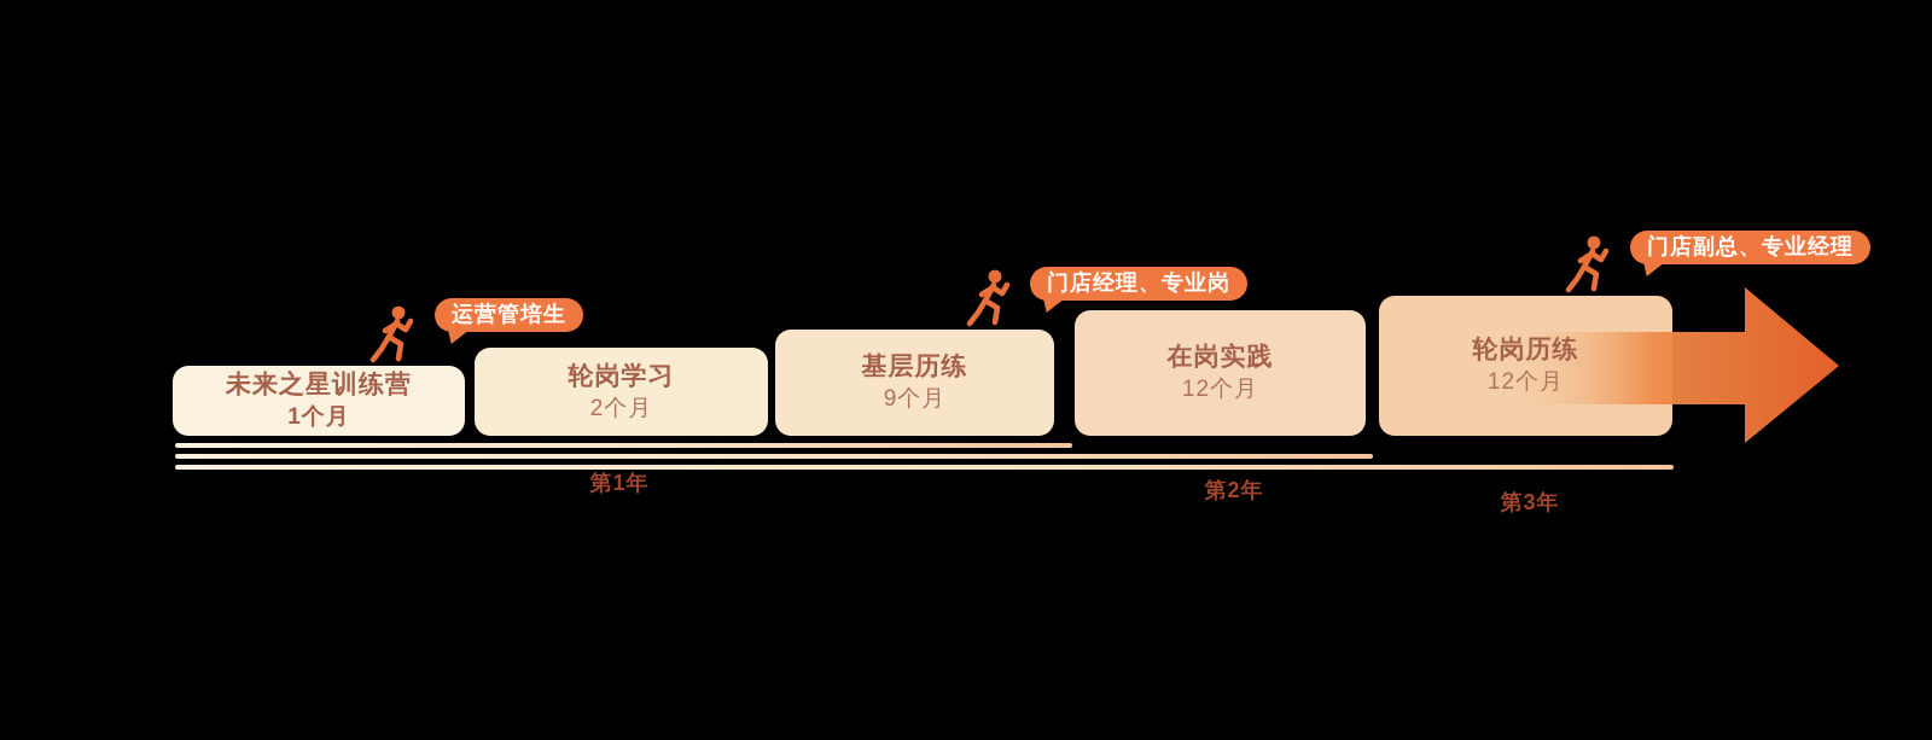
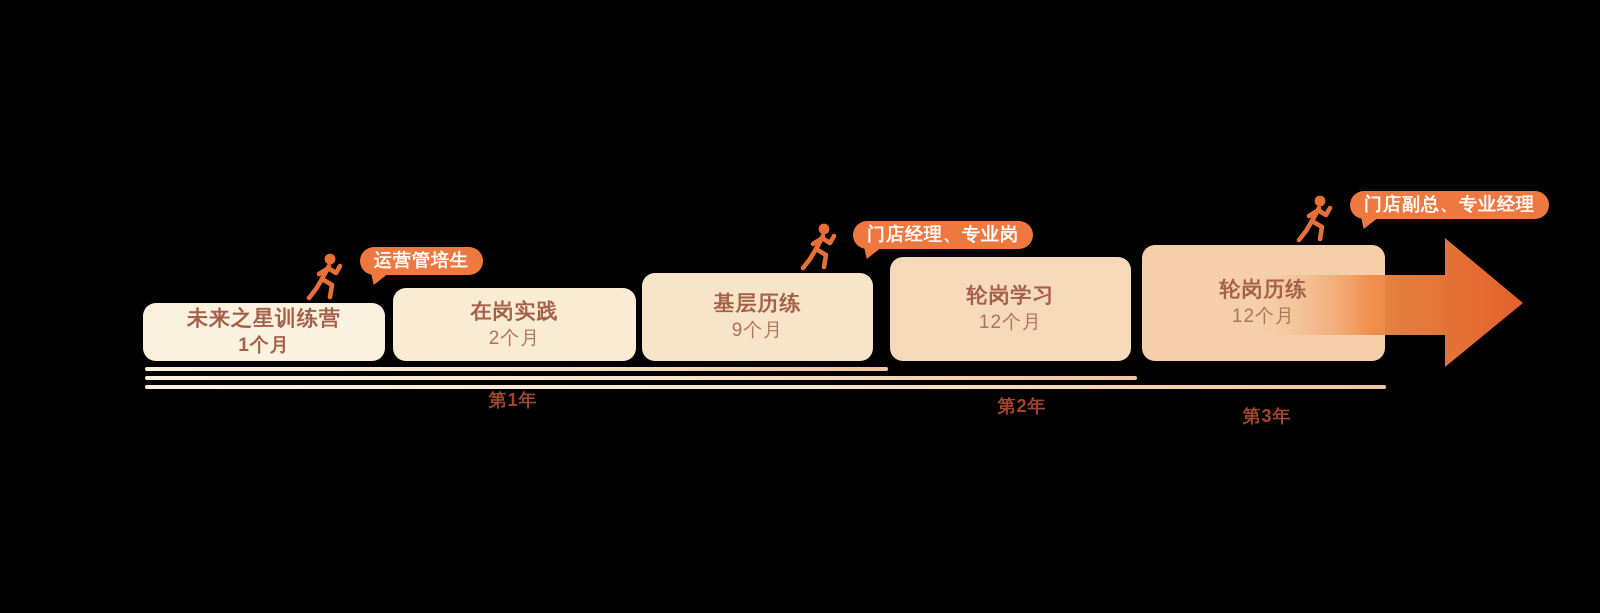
  未来之星训练营
  1个月
- 轮岗学习
+ 在岗实践
  2个月
  基层历练
  9个月
- 在岗实践
+ 轮岗学习
  12个月
  轮岗历练
  12个月
  第1年
  第2年
  第3年
  运营管培生
  门店经理、专业岗
  门店副总、专业经理
